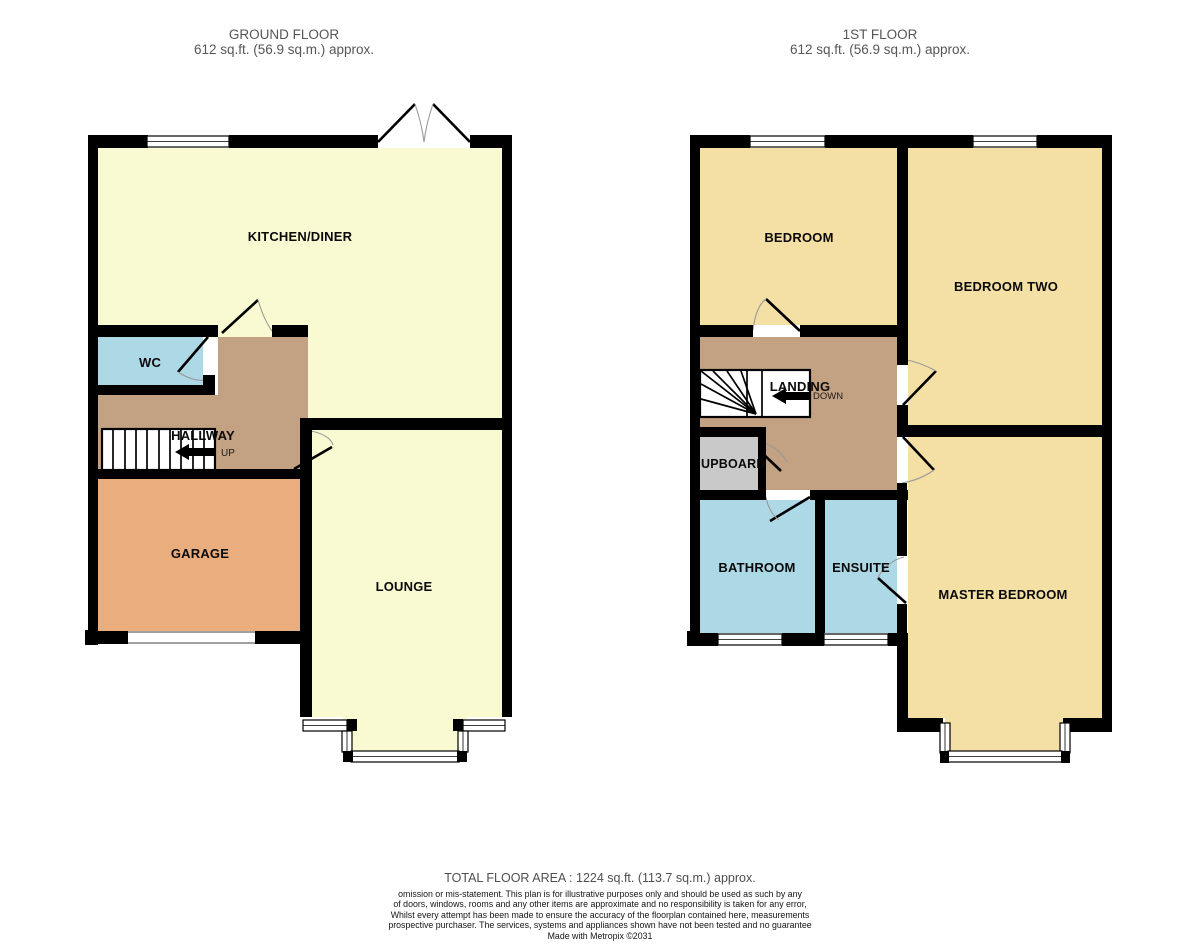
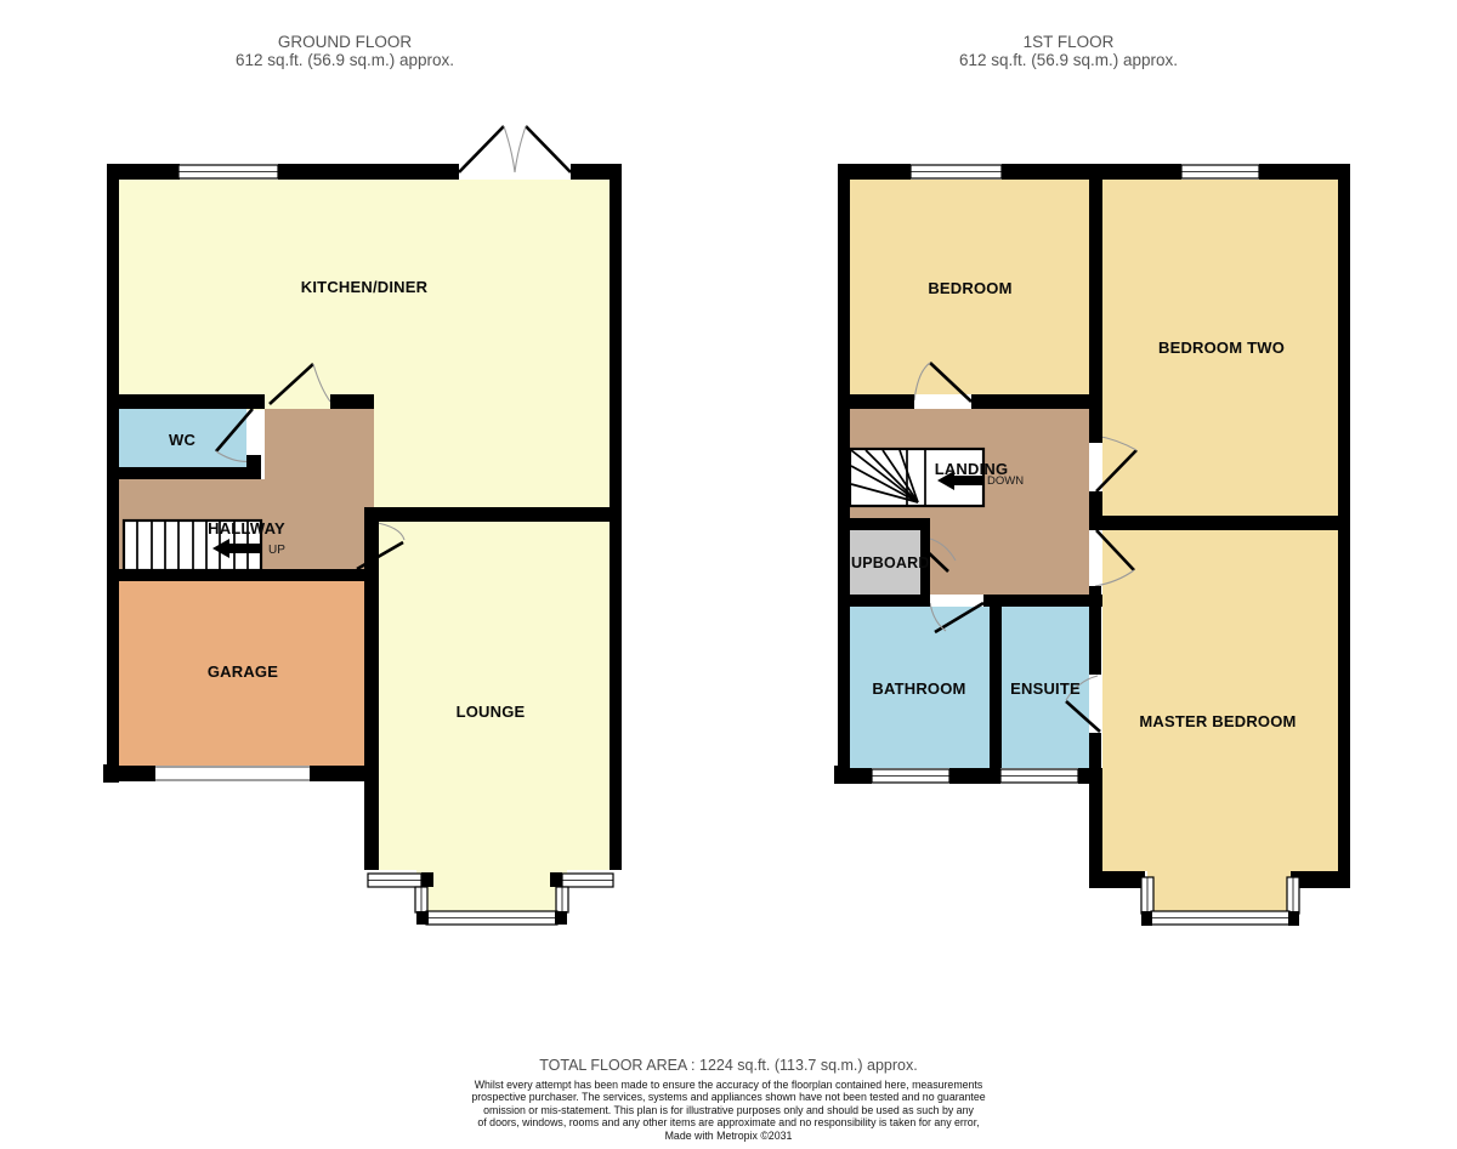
  GROUND FLOOR
  612 sq.ft. (56.9 sq.m.) approx.
  1ST FLOOR
  612 sq.ft. (56.9 sq.m.) approx.
  KITCHEN/DINER
  WC
  HALLWAY
  UP
  GARAGE
  LOUNGE
  BEDROOM
  BEDROOM TWO
  LANDING
  DOWN
  UPBOARD
  BATHROOM
  ENSUITE
  MASTER BEDROOM
  TOTAL FLOOR AREA : 1224 sq.ft. (113.7 sq.m.) approx.
- omission or mis-statement. This plan is for illustrative purposes only and should be used as such by any
+ Whilst every attempt has been made to ensure the accuracy of the floorplan contained here, measurements
- of doors, windows, rooms and any other items are approximate and no responsibility is taken for any error,
+ prospective purchaser. The services, systems and appliances shown have not been tested and no guarantee
- Whilst every attempt has been made to ensure the accuracy of the floorplan contained here, measurements
+ omission or mis-statement. This plan is for illustrative purposes only and should be used as such by any
- prospective purchaser. The services, systems and appliances shown have not been tested and no guarantee
+ of doors, windows, rooms and any other items are approximate and no responsibility is taken for any error,
  Made with Metropix ©2031
